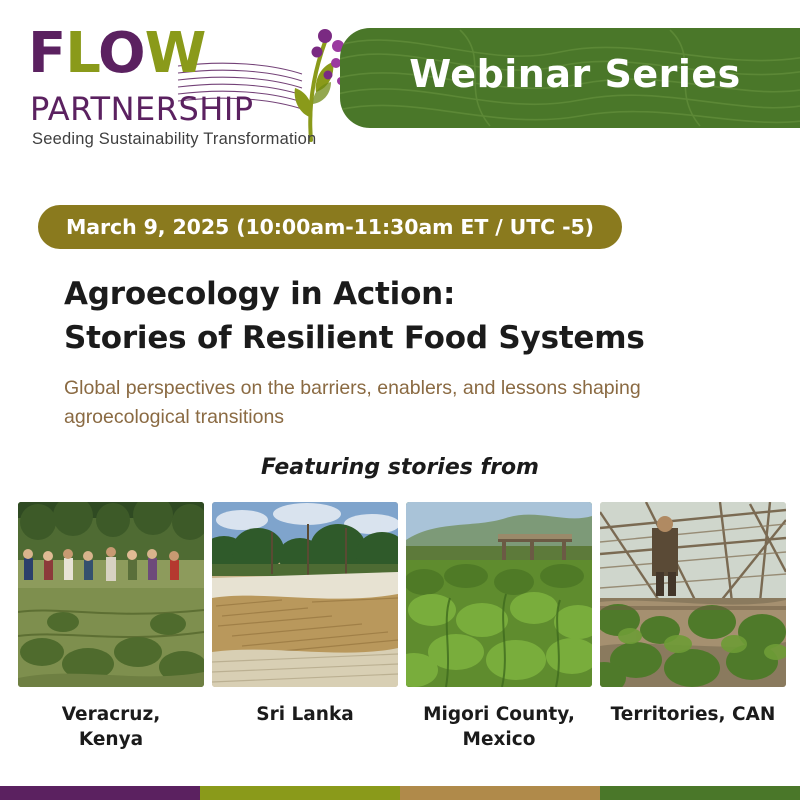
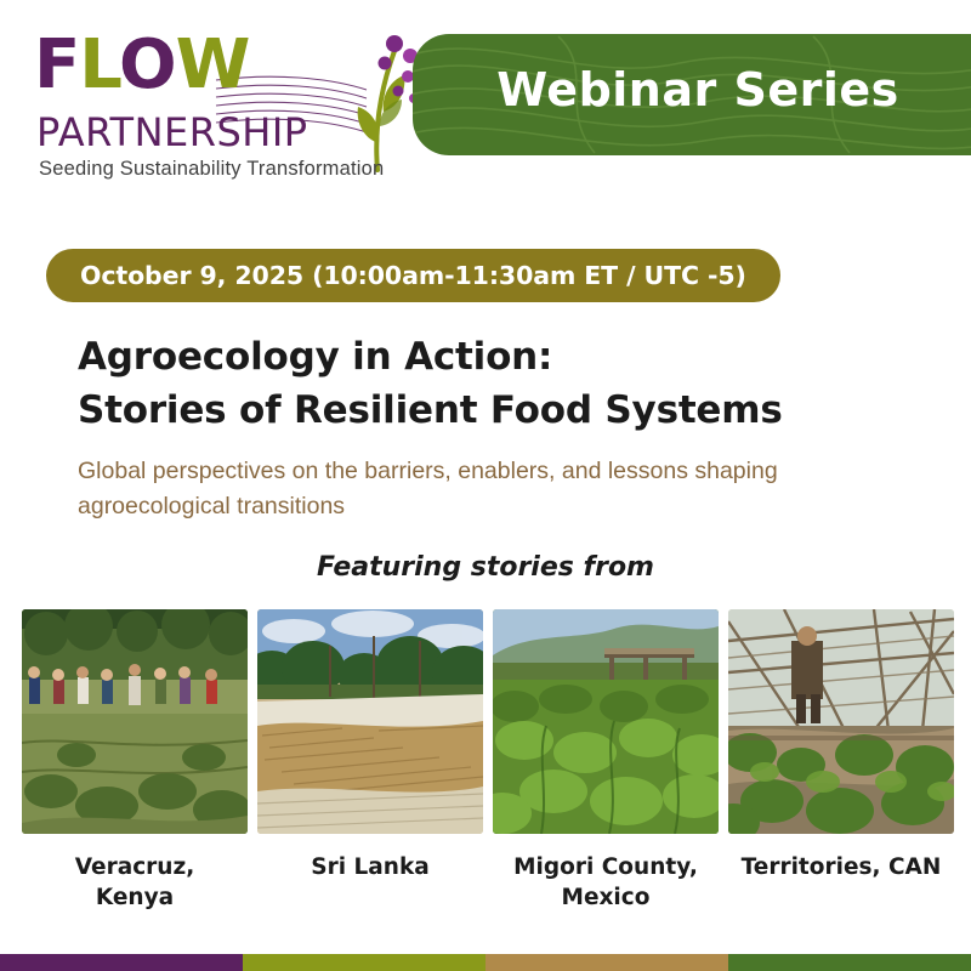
  FLOW
  PARTNERSHIP
  Seeding Sustainability Transformation
  Webinar Series
- March 9, 2025 (10:00am-11:30am ET / UTC -5)
+ October 9, 2025 (10:00am-11:30am ET / UTC -5)
  Agroecology in Action:
  Stories of Resilient Food Systems
  Global perspectives on the barriers, enablers, and lessons shaping
  agroecological transitions
  Featuring stories from
  Veracruz,
  Kenya
  Sri Lanka
  Migori County,
  Mexico
  Territories, CAN
